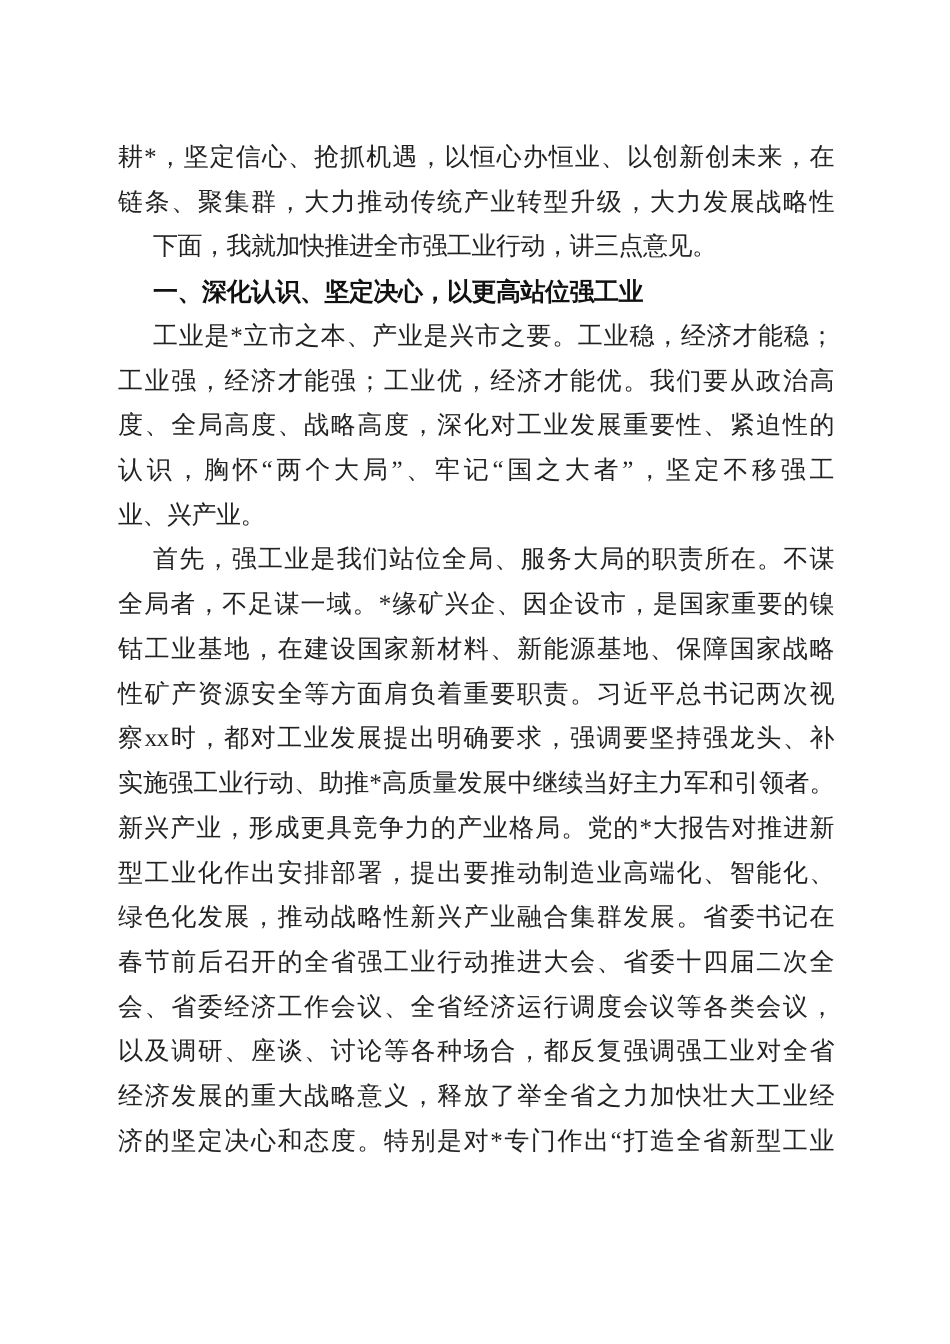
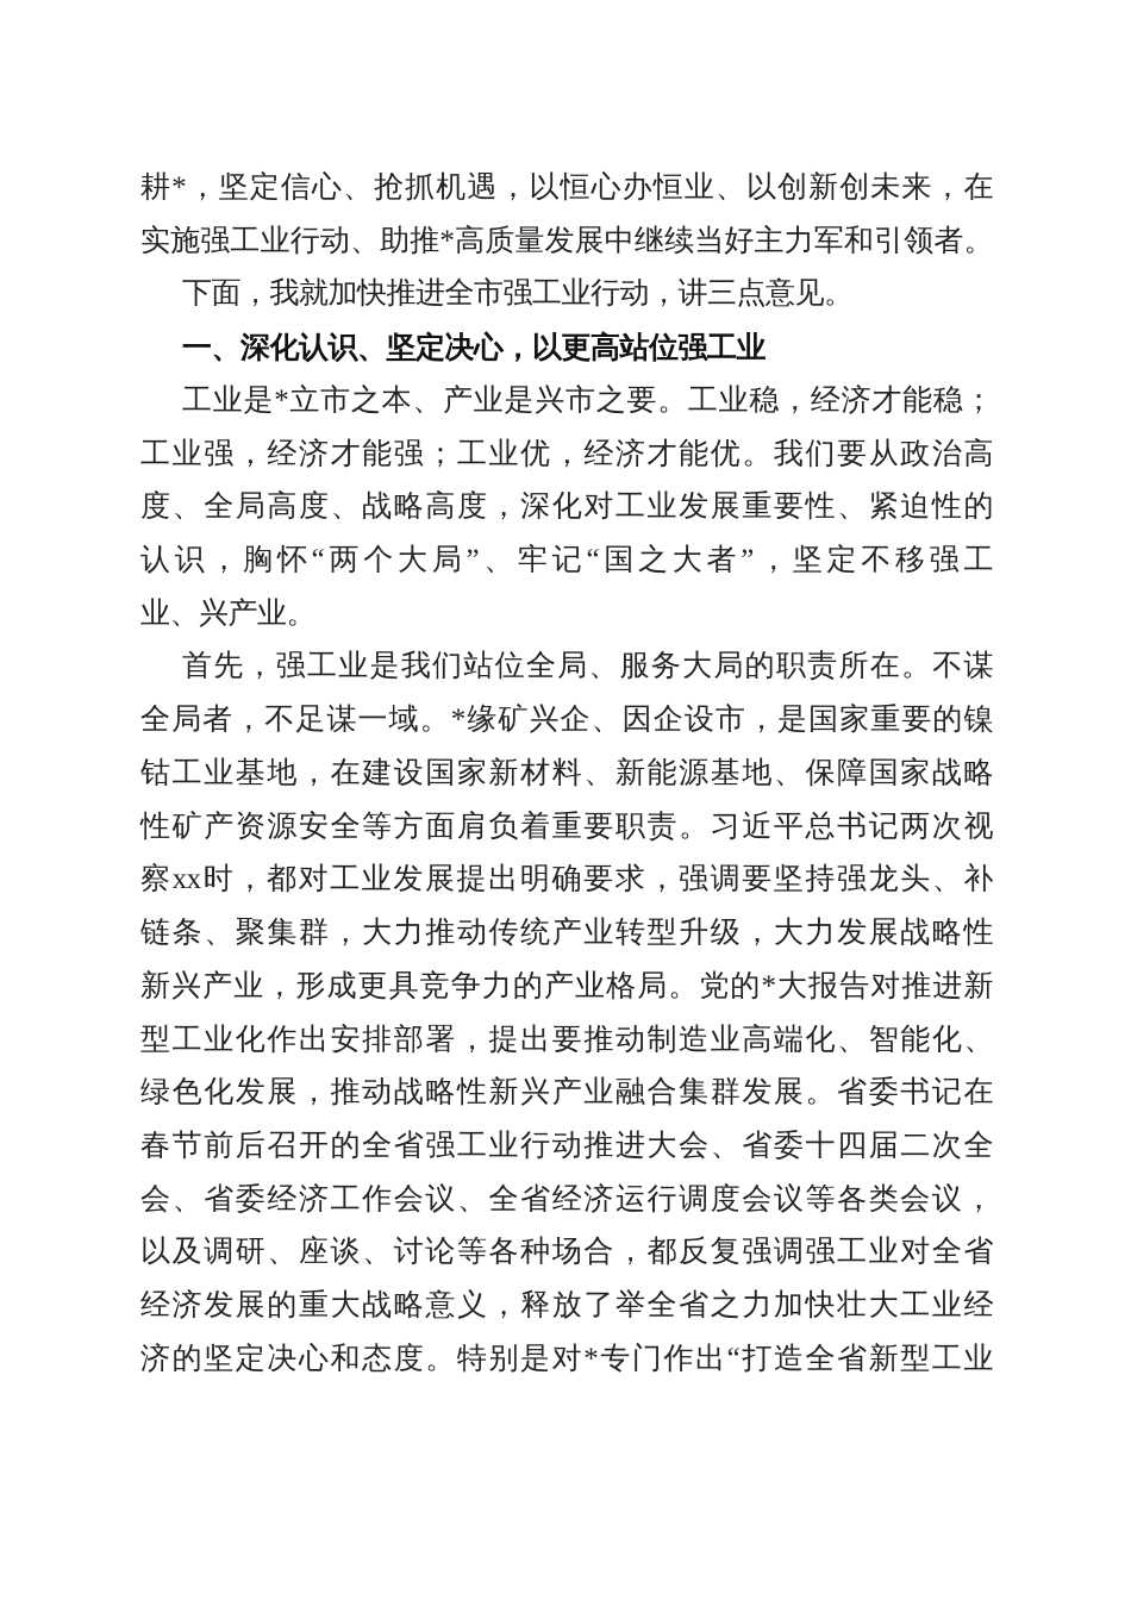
  耕*，坚定信心、抢抓机遇，以恒心办恒业、以创新创未来，在
- 链条、聚集群，大力推动传统产业转型升级，大力发展战略性
+ 实施强工业行动、助推*高质量发展中继续当好主力军和引领者。
  下面，我就加快推进全市强工业行动，讲三点意见。
  一、深化认识、坚定决心，以更高站位强工业
  工业是*立市之本、产业是兴市之要。工业稳，经济才能稳；
  工业强，经济才能强；工业优，经济才能优。我们要从政治高
  度、全局高度、战略高度，深化对工业发展重要性、紧迫性的
  认识，胸怀“两个大局”、牢记“国之大者”，坚定不移强工
  业、兴产业。
  首先，强工业是我们站位全局、服务大局的职责所在。不谋
  全局者，不足谋一域。*缘矿兴企、因企设市，是国家重要的镍
  钴工业基地，在建设国家新材料、新能源基地、保障国家战略
  性矿产资源安全等方面肩负着重要职责。习近平总书记两次视
  察xx时，都对工业发展提出明确要求，强调要坚持强龙头、补
- 实施强工业行动、助推*高质量发展中继续当好主力军和引领者。
+ 链条、聚集群，大力推动传统产业转型升级，大力发展战略性
  新兴产业，形成更具竞争力的产业格局。党的*大报告对推进新
  型工业化作出安排部署，提出要推动制造业高端化、智能化、
  绿色化发展，推动战略性新兴产业融合集群发展。省委书记在
  春节前后召开的全省强工业行动推进大会、省委十四届二次全
  会、省委经济工作会议、全省经济运行调度会议等各类会议，
  以及调研、座谈、讨论等各种场合，都反复强调强工业对全省
  经济发展的重大战略意义，释放了举全省之力加快壮大工业经
  济的坚定决心和态度。特别是对*专门作出“打造全省新型工业
